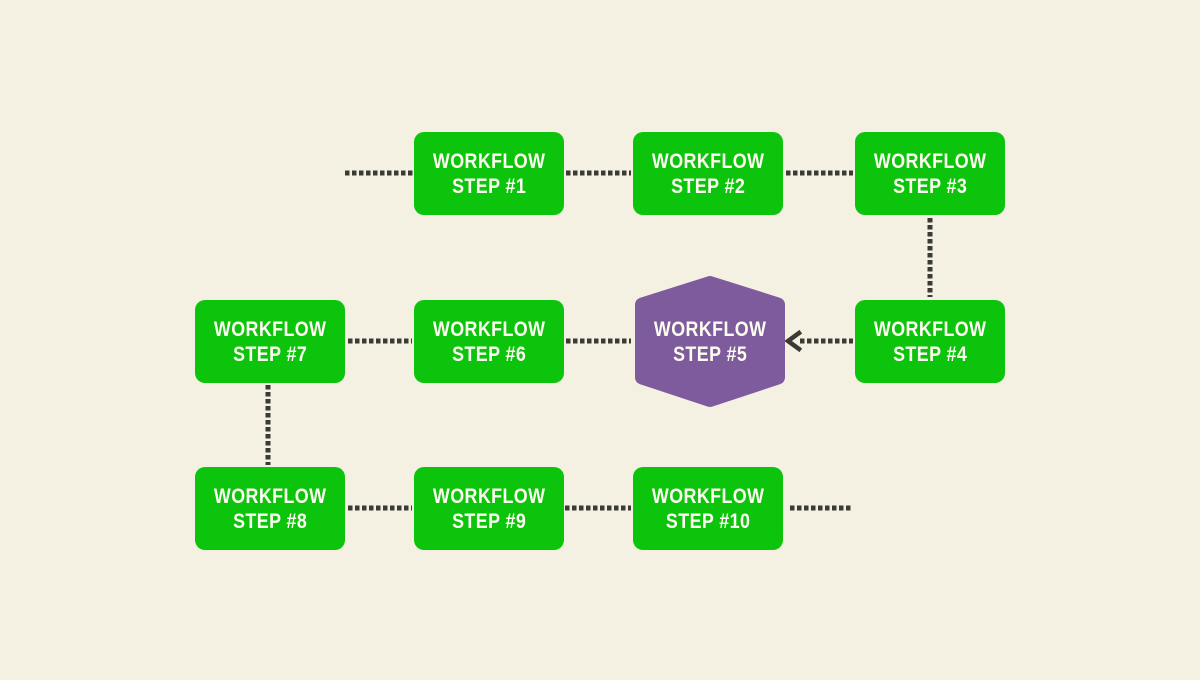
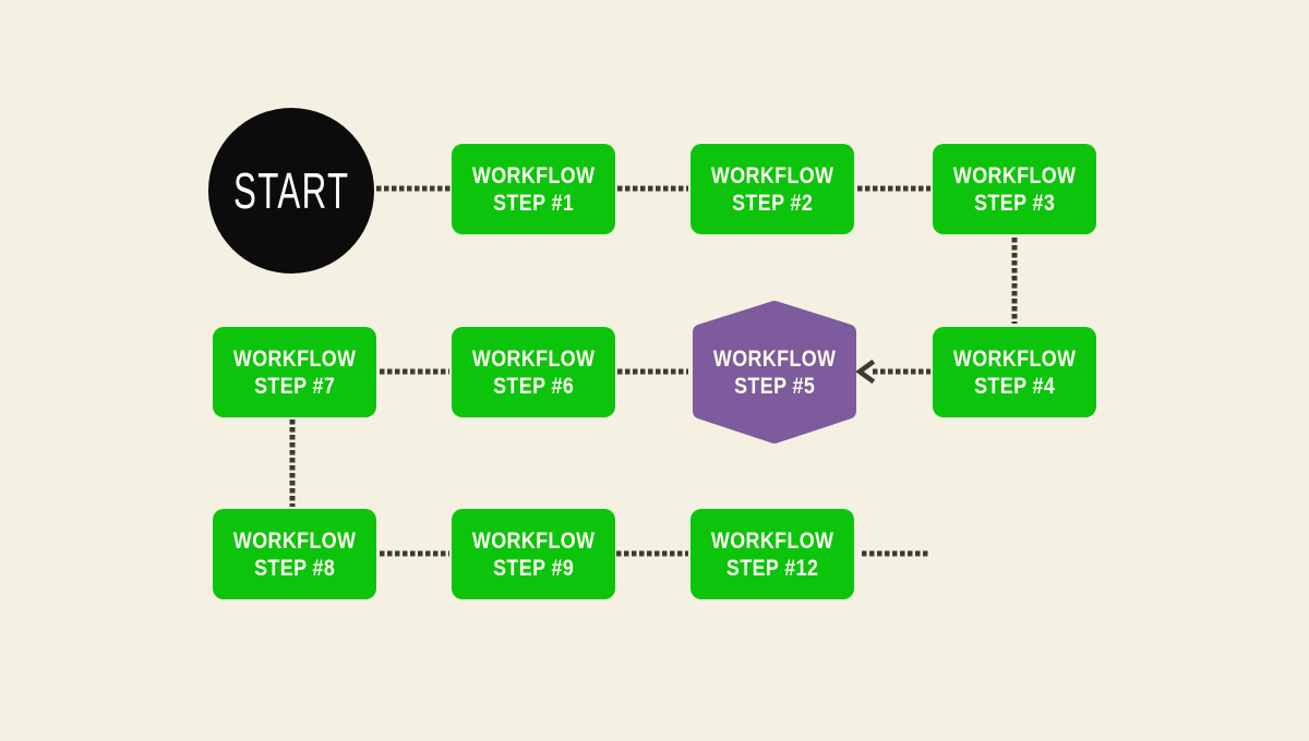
+ START
  WORKFLOW
  STEP #1
  WORKFLOW
  STEP #2
  WORKFLOW
  STEP #3
  WORKFLOW
  STEP #4
  WORKFLOW
  STEP #5
  WORKFLOW
  STEP #6
  WORKFLOW
  STEP #7
  WORKFLOW
  STEP #8
  WORKFLOW
  STEP #9
  WORKFLOW
- STEP #10
+ STEP #12
